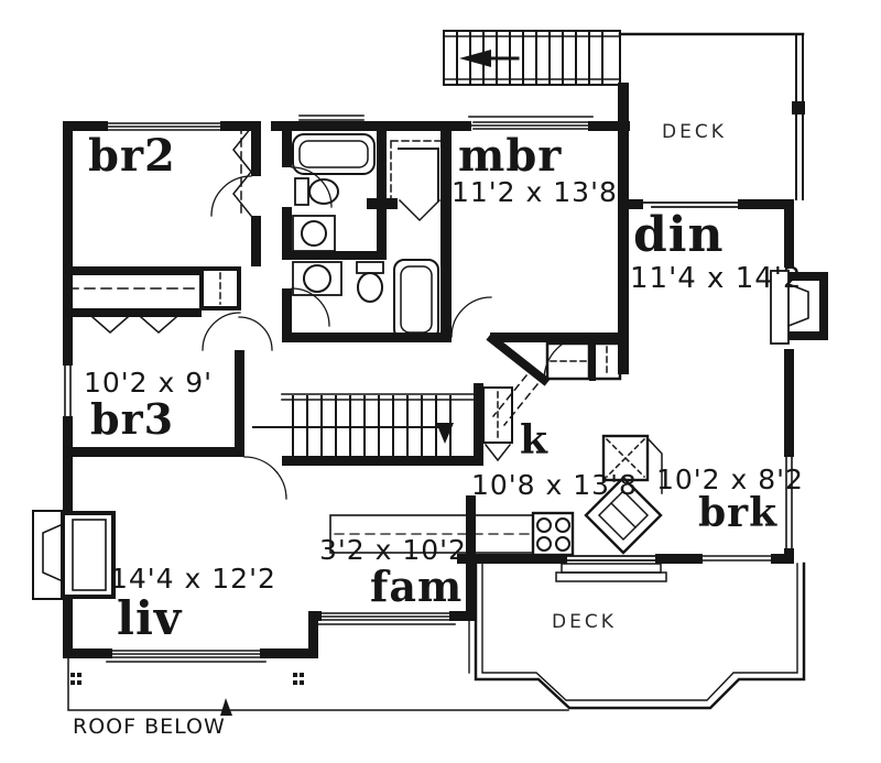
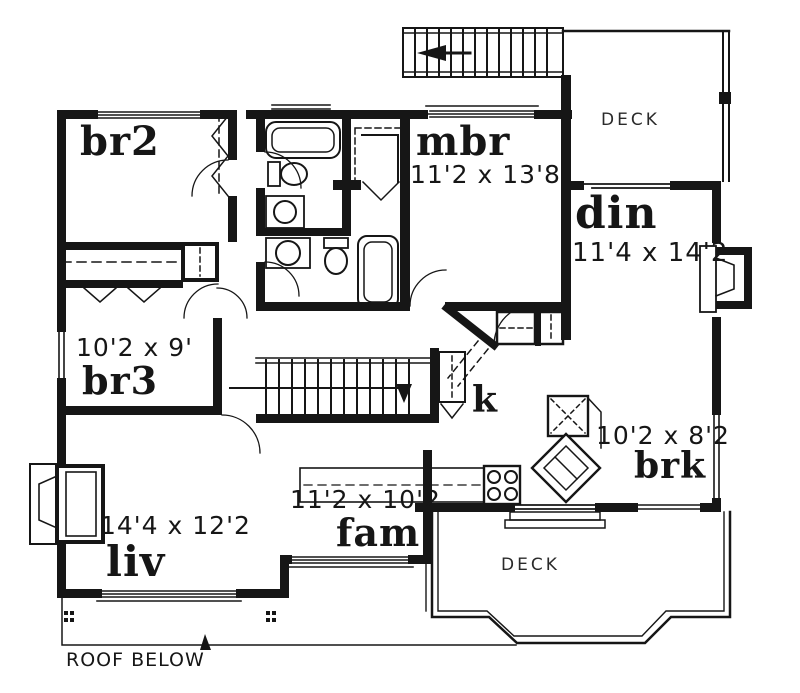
  br2
  mbr
  11'2 x 13'8
  din
  11'4 x 14'2
  10'2 x 9'
  br3
  k
- 10'8 x 13'8
  10'2 x 8'2
  brk
- 3'2 x 10'2
+ 11'2 x 10'2
  fam
  14'4 x 12'2
  liv
  DECK
  DECK
  ROOF BELOW
